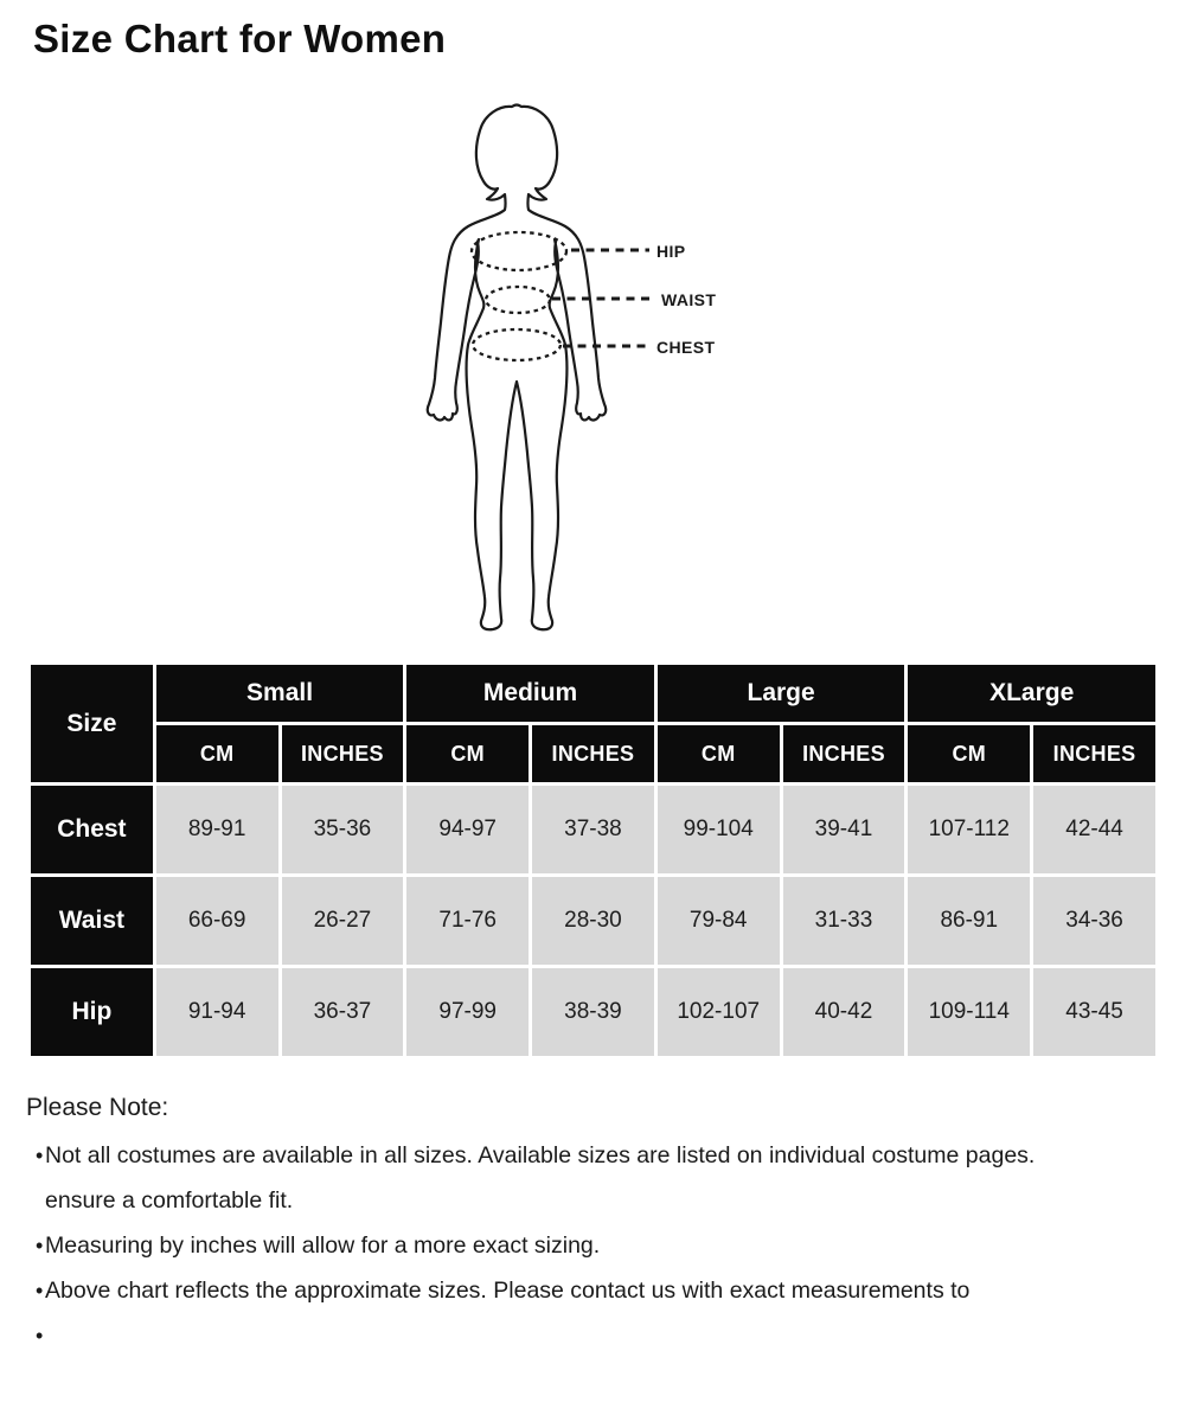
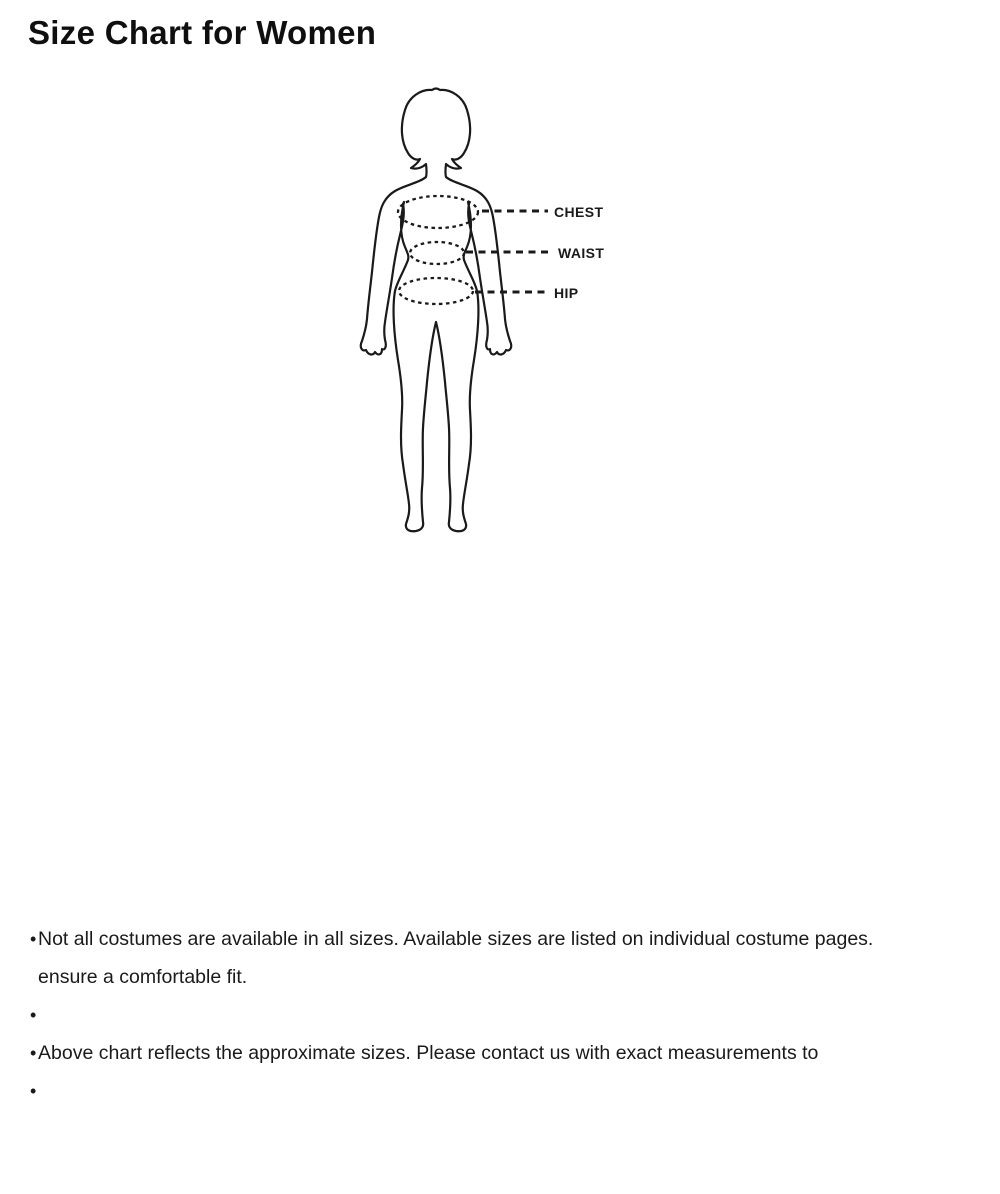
  Size Chart for Women
- HIP
+ CHEST
  WAIST
- CHEST
+ HIP
- Size	Small	Medium	Large	XLarge
- CM	INCHES	CM	INCHES	CM	INCHES	CM	INCHES
- Chest	89-91	35-36	94-97	37-38	99-104	39-41	107-112	42-44
- Waist	66-69	26-27	71-76	28-30	79-84	31-33	86-91	34-36
- Hip	91-94	36-37	97-99	38-39	102-107	40-42	109-114	43-45
- Please Note:
  •
  Not all costumes are available in all sizes. Available sizes are listed on individual costume pages.
  ensure a comfortable fit.
  •
- Measuring by inches will allow for a more exact sizing.
  •
  Above chart reflects the approximate sizes. Please contact us with exact measurements to
  •
